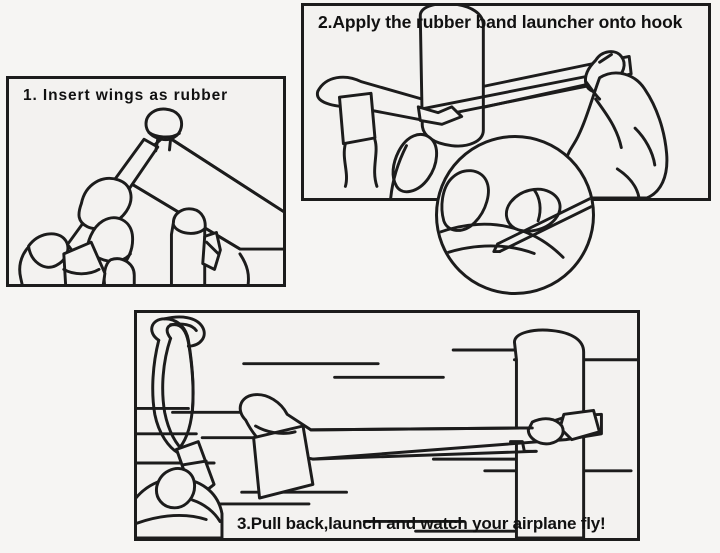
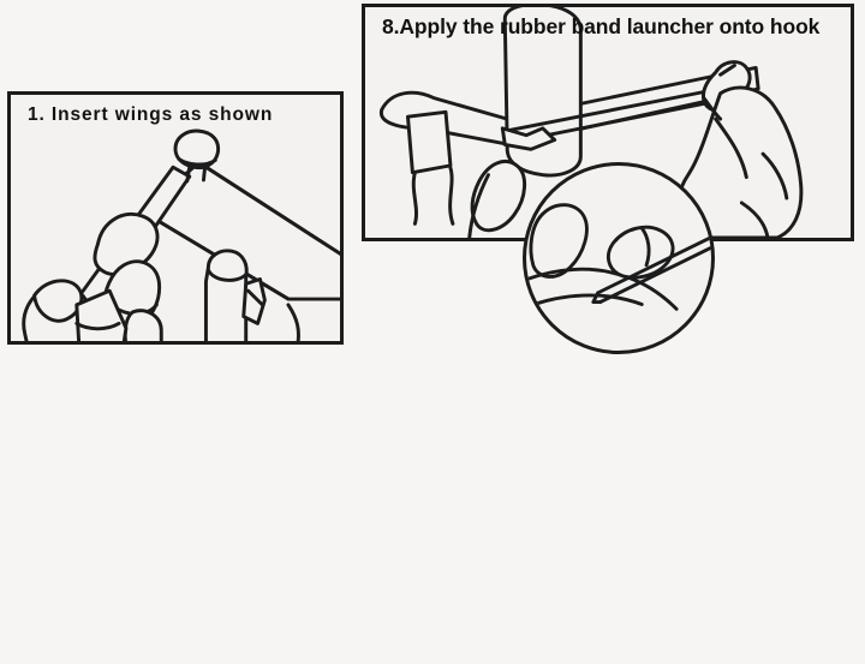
- 1. Insert wings as rubber
+ 1. Insert wings as shown
- 2.Apply the rubber band launcher onto hook
+ 8.Apply the rubber band launcher onto hook
- 3.Pull back,launch and watch your airplane fly!
